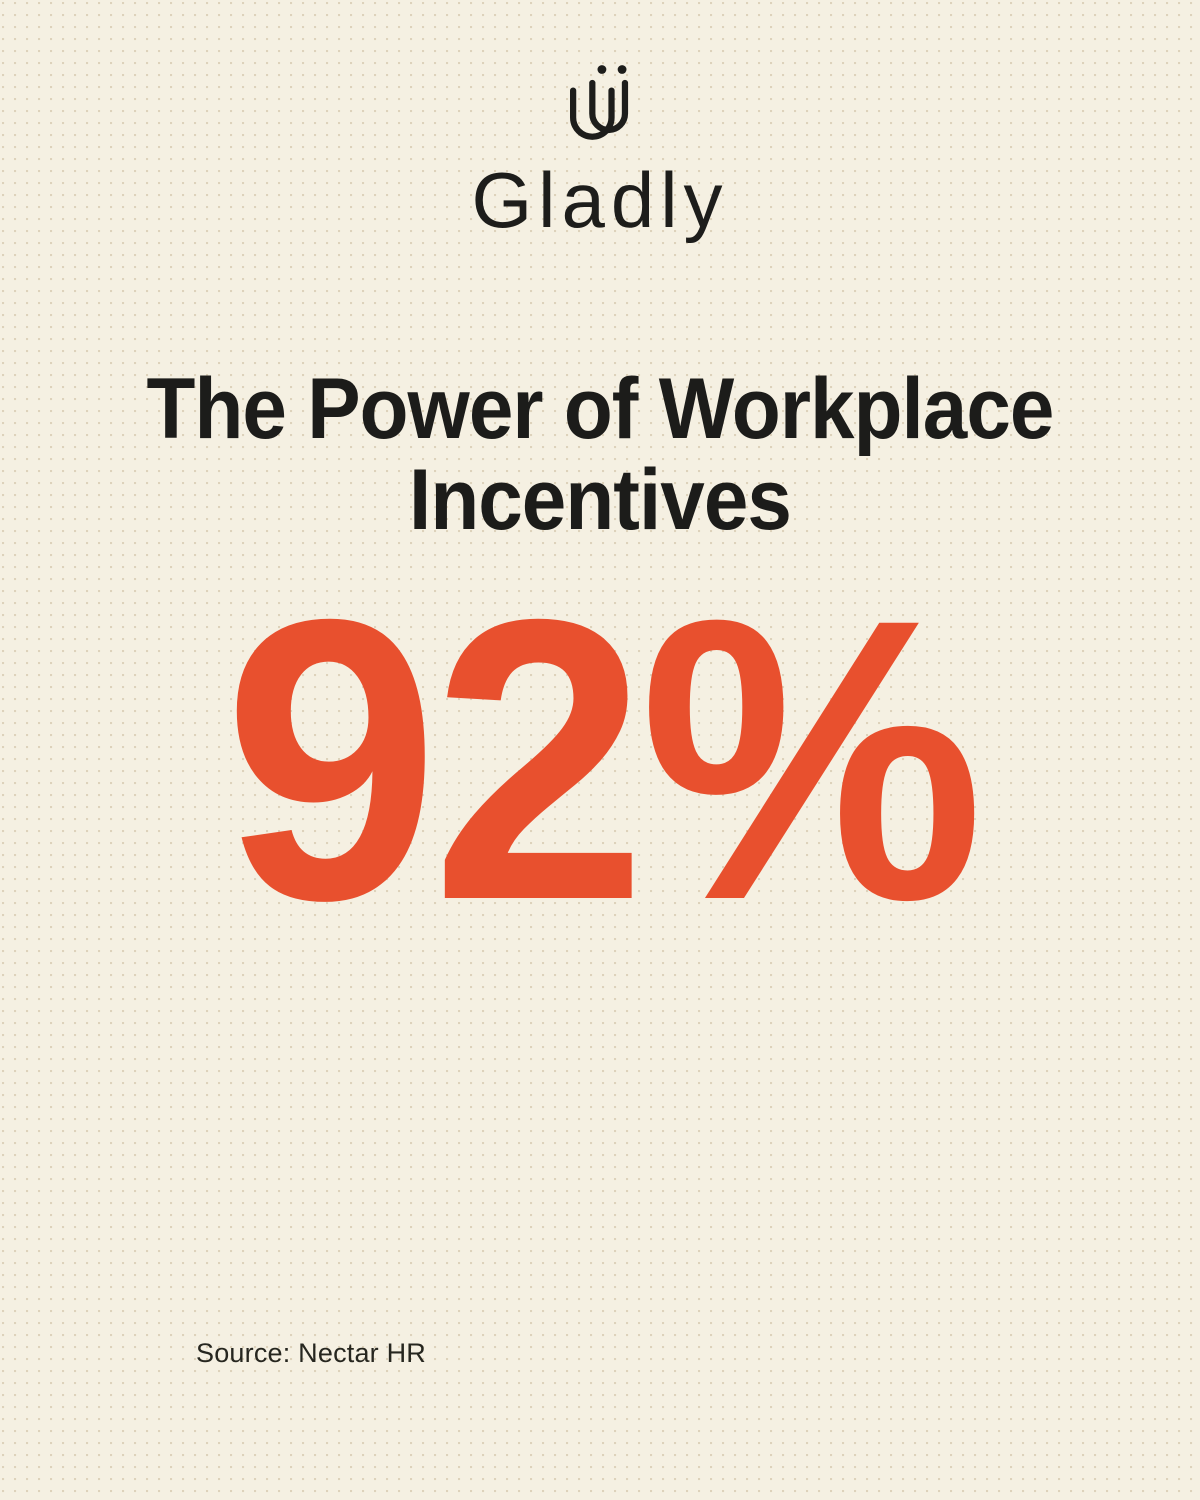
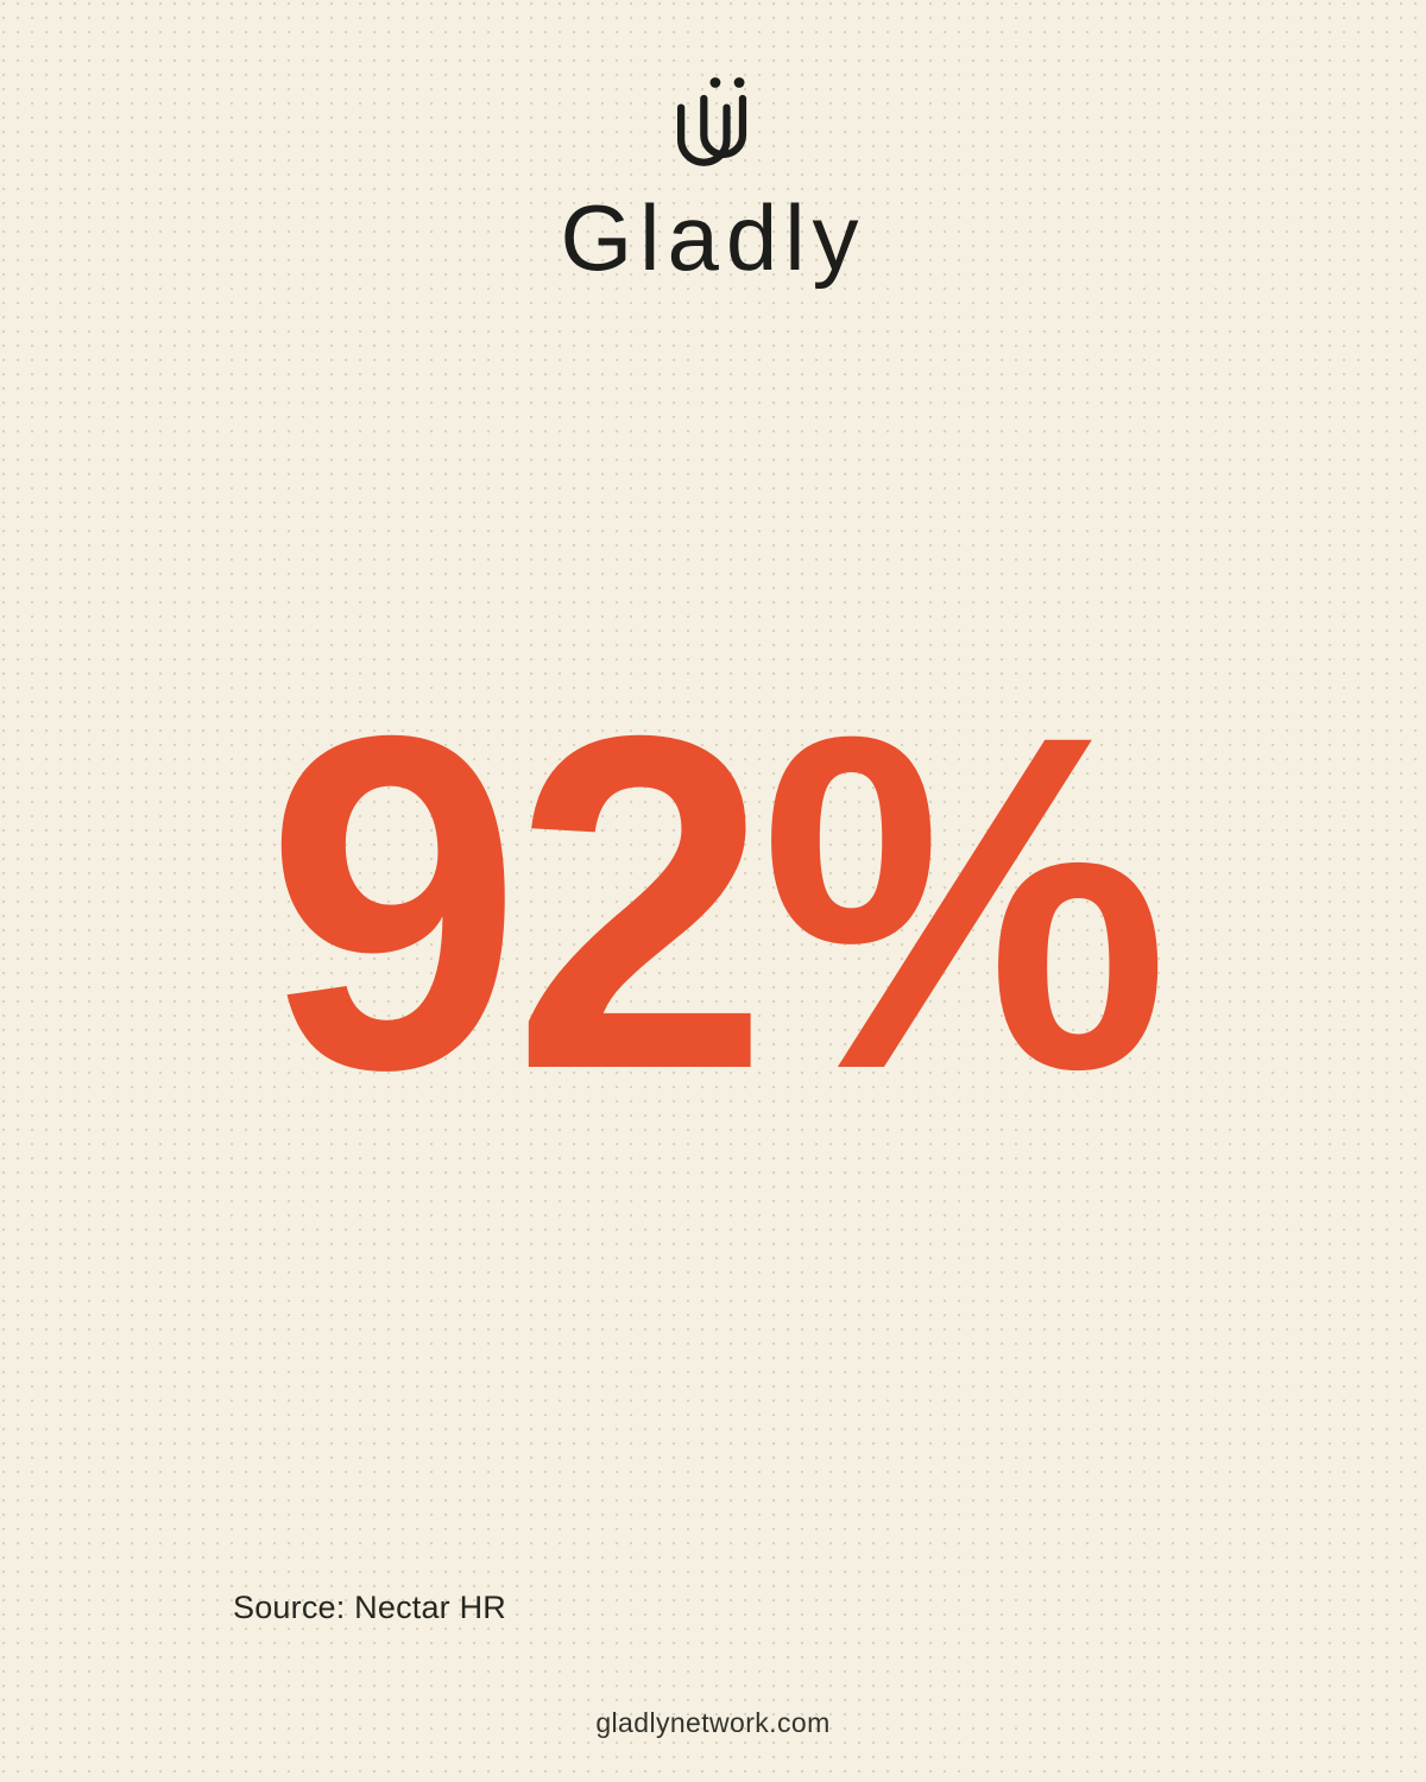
  Gladly
- The Power of Workplace
- Incentives
  92%
  Source: Nectar HR
+ gladlynetwork.com
